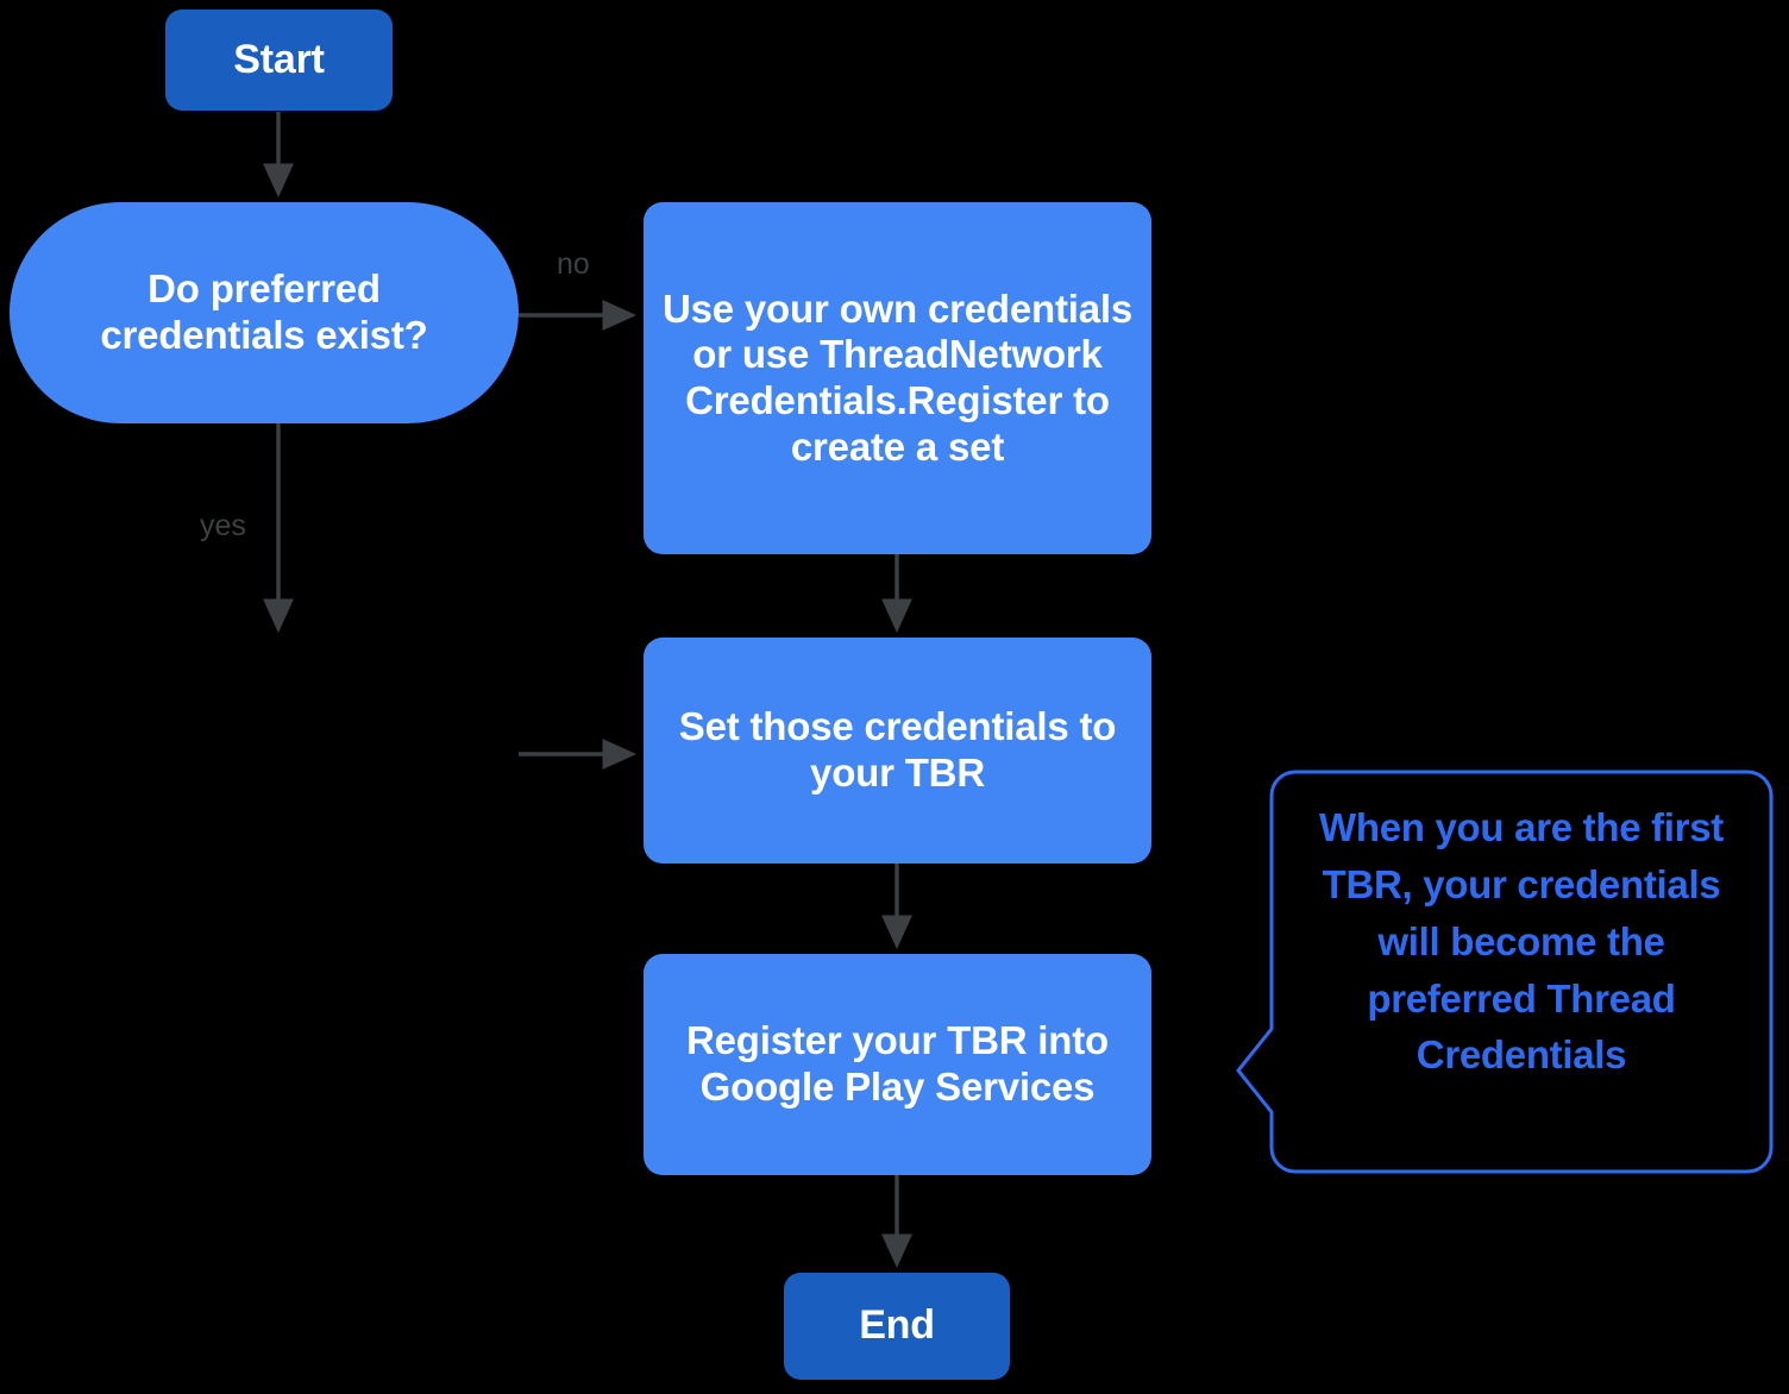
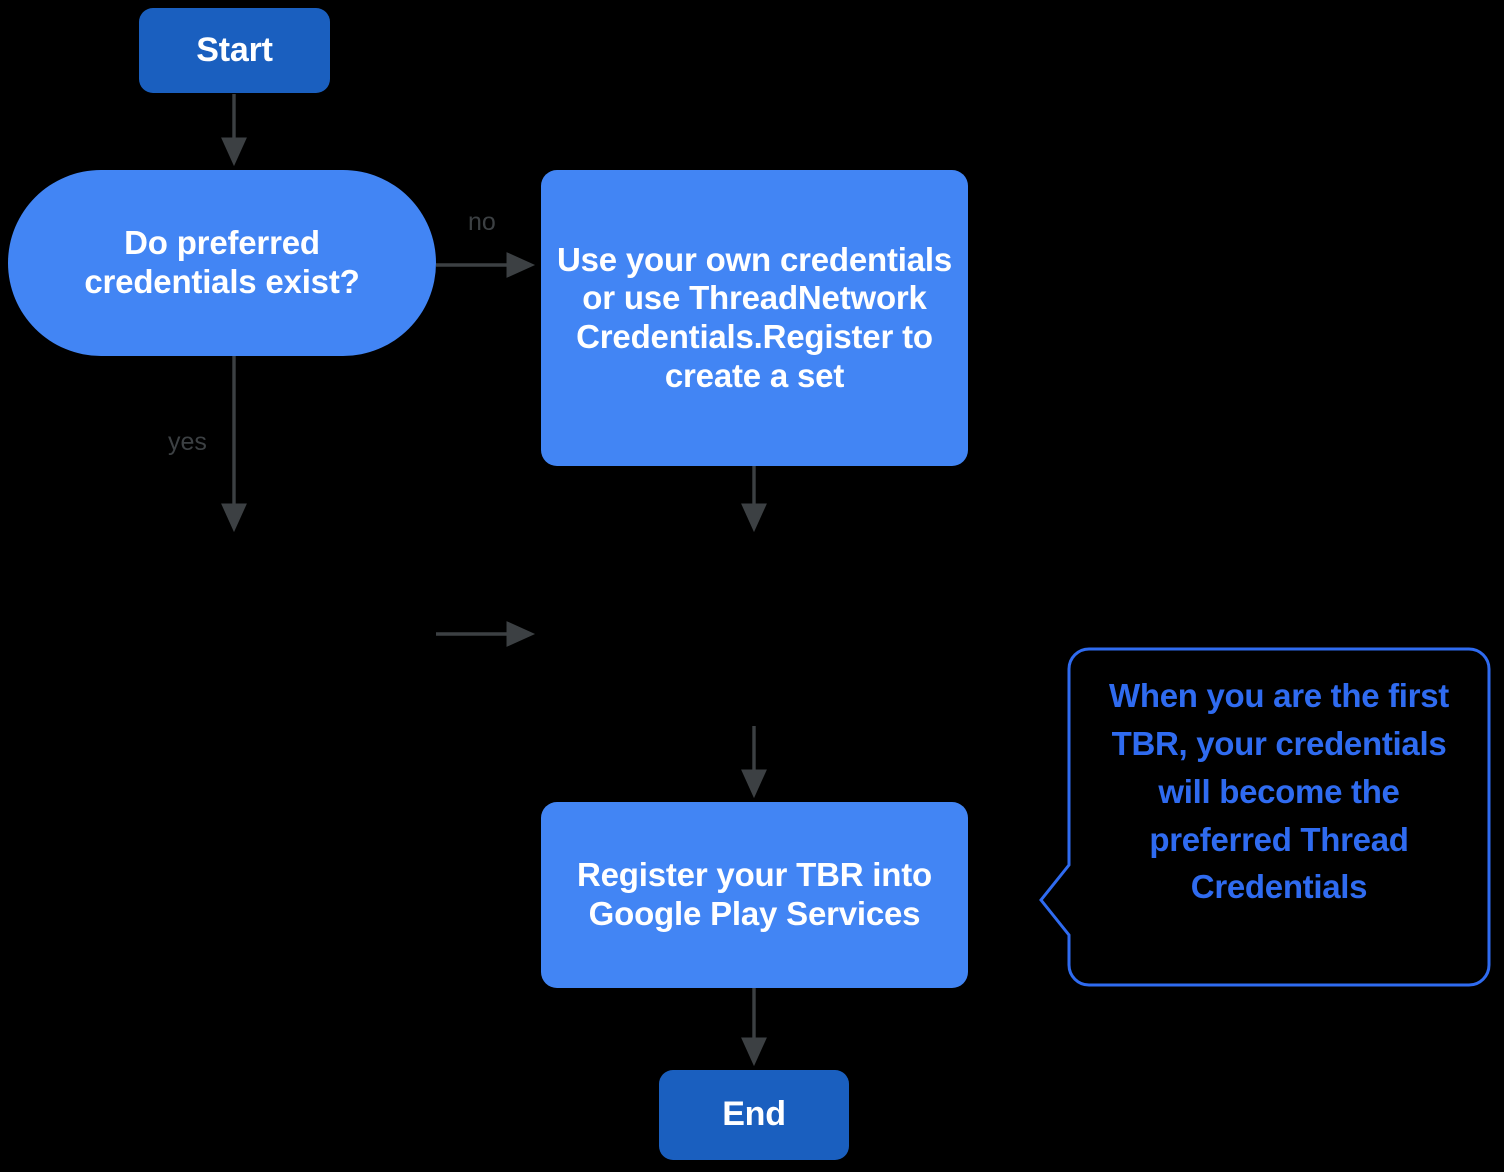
  Start
  Do preferred credentials exist?
  no
  yes
  Use your own credentials or use ThreadNetwork Credentials.Register to create a set
- Set those credentials to your TBR
  Register your TBR into Google Play Services
  End
  When you are the first TBR, your credentials will become the preferred Thread Credentials
